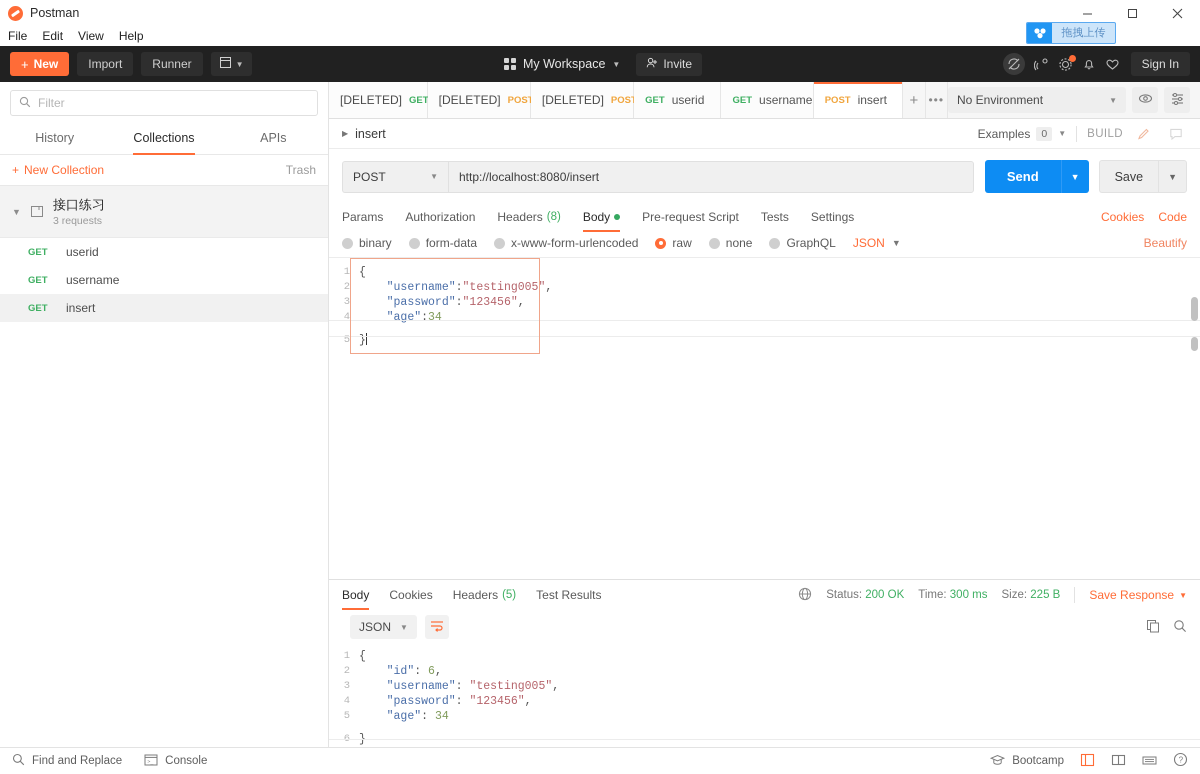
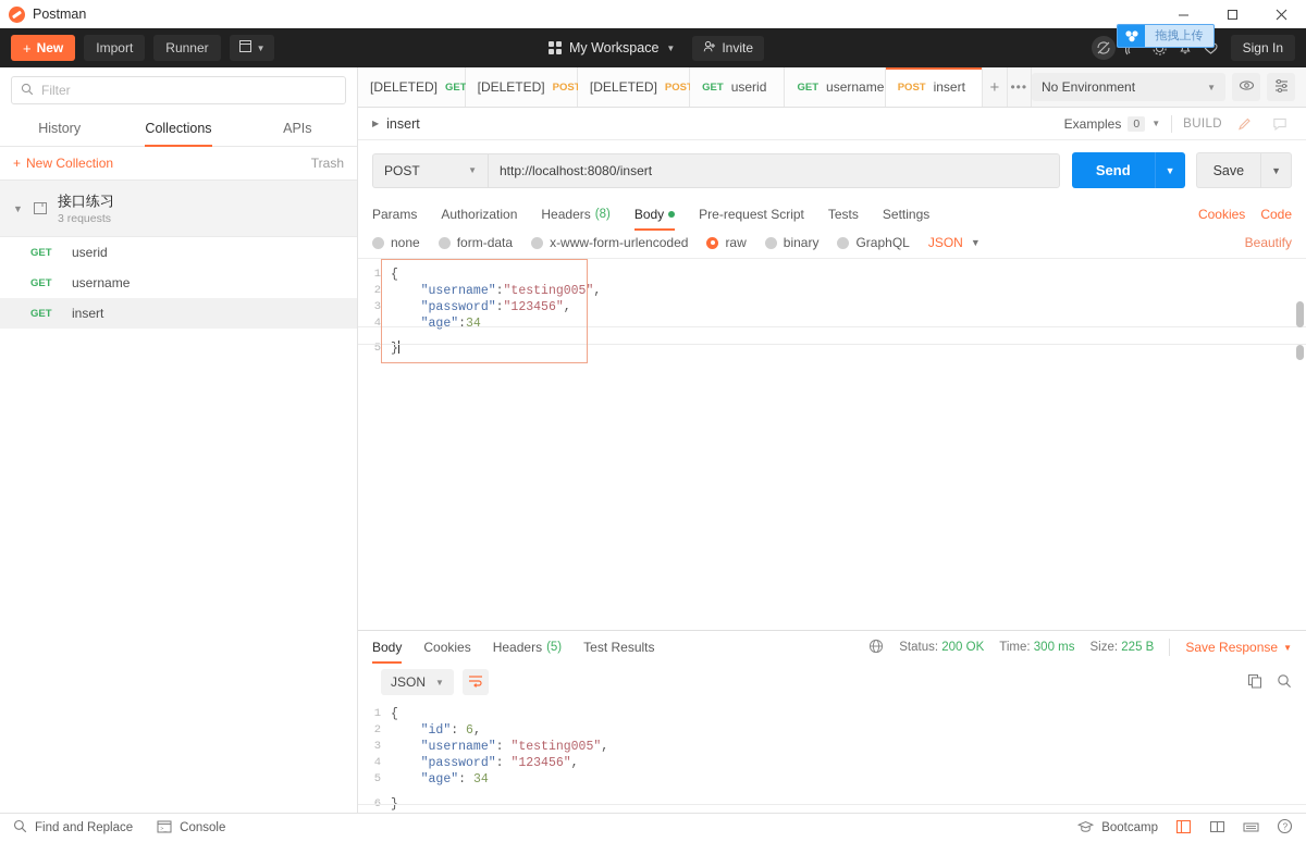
  拖拽上传
  Postman
- File
- Edit
- View
- Help
  +
  New
  Import
  Runner
  ▼
  My Workspace
  ▼
  Invite
  Sign In
  Filter
  History
  Collections
  APIs
  +
  New Collection
  Trash
  ▼
  接口练习
  3 requests
  GET
  userid
  GET
  username
  GET
  insert
  [DELETED]
  GET
  [DELETED]
  POS
  [DELETED]
  POS
  GET
  userid
  GET
  username
  POST
  insert
  +
  •••
  No Environment
  ▼
  ▶
  insert
  Examples
  0
  ▼
  BUILD
  POST
  ▼
  http://localhost:8080/insert
  Send
  ▼
  Save
  ▼
  Params
  Authorization
  Headers
  (8)
  Body
  Pre-request Script
  Tests
  Settings
  Cookies
  Code
- binary
+ none
  form-data
  x-www-form-urlencoded
  raw
- none
+ binary
  GraphQL
  JSON
  ▼
  Beautify
  1
  {
  2
  "username":"testing005",
  3
  "password":"123456",
  4
  "age":34
  5
  }
  Body
  Cookies
  Headers
  (5)
  Test Results
  Status: 200 OK
  Time: 300 ms
  Size: 225 B
  Save Response
  ▼
  JSON
  ▼
  1
  {
  2
  "id": 6,
  3
  "username": "testing005",
  4
  "password": "123456",
  5
  "age": 34
  Find and Replace
  Console
  Bootcamp
  ?
